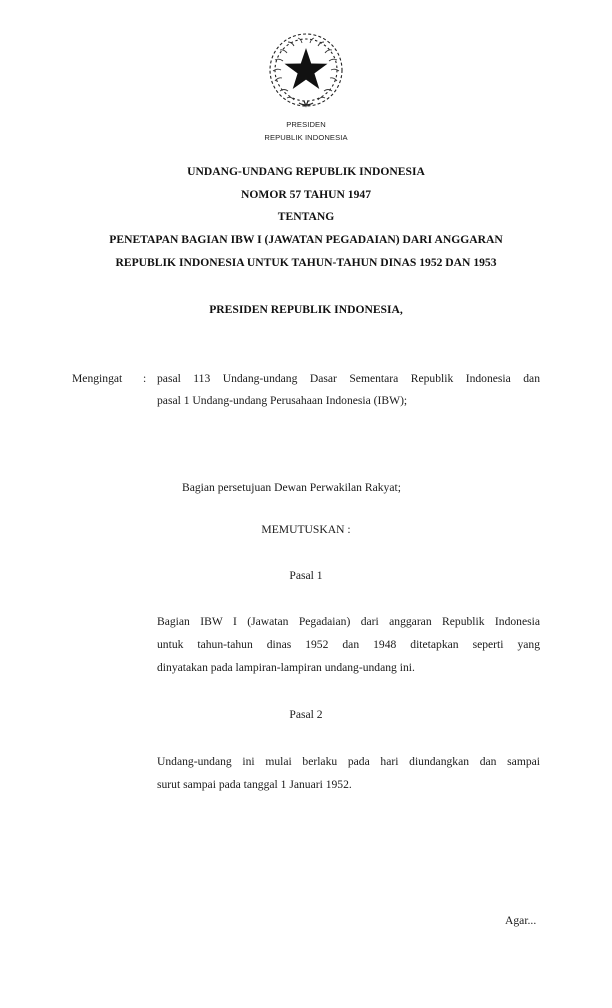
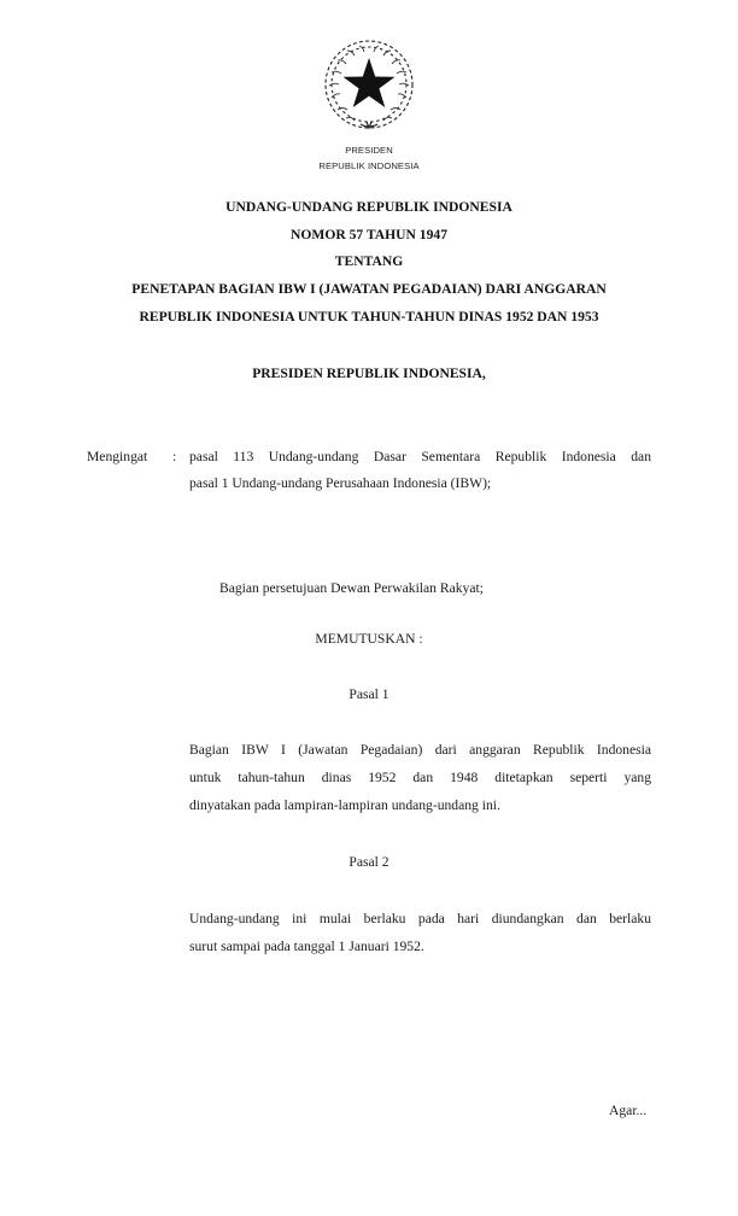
  PRESIDEN
  REPUBLIK INDONESIA
  UNDANG-UNDANG REPUBLIK INDONESIA
  NOMOR 57 TAHUN 1947
  TENTANG
  PENETAPAN BAGIAN IBW I (JAWATAN PEGADAIAN) DARI ANGGARAN
  REPUBLIK INDONESIA UNTUK TAHUN-TAHUN DINAS 1952 DAN 1953
  PRESIDEN REPUBLIK INDONESIA,
  Mengingat
  :
  pasal 113 Undang-undang Dasar Sementara Republik Indonesia dan
  pasal 1 Undang-undang Perusahaan Indonesia (IBW);
  Bagian persetujuan Dewan Perwakilan Rakyat;
  MEMUTUSKAN :
  Pasal 1
  Bagian IBW I (Jawatan Pegadaian) dari anggaran Republik Indonesia
  untuk tahun-tahun dinas 1952 dan 1948 ditetapkan seperti yang
  dinyatakan pada lampiran-lampiran undang-undang ini.
  Pasal 2
- Undang-undang ini mulai berlaku pada hari diundangkan dan sampai
+ Undang-undang ini mulai berlaku pada hari diundangkan dan berlaku
  surut sampai pada tanggal 1 Januari 1952.
  Agar...
